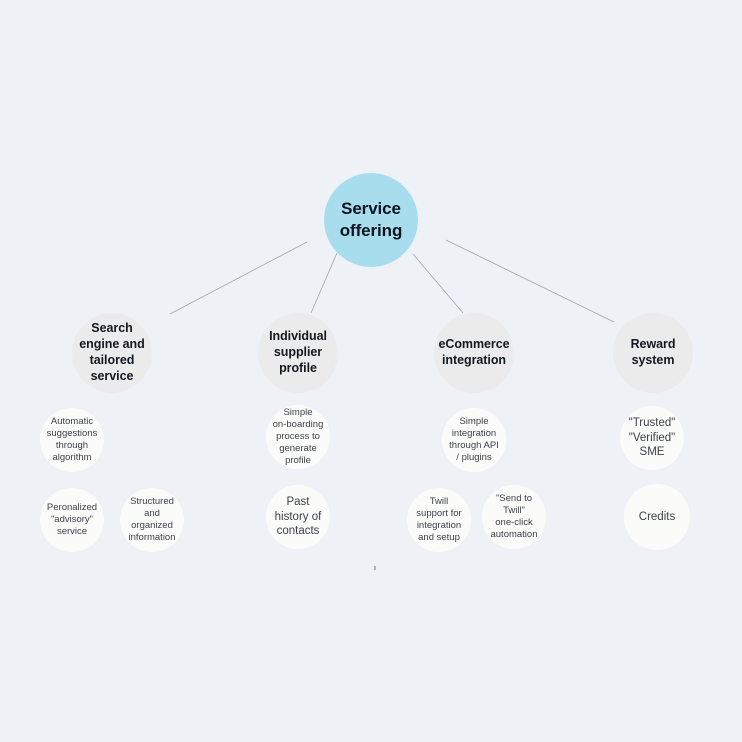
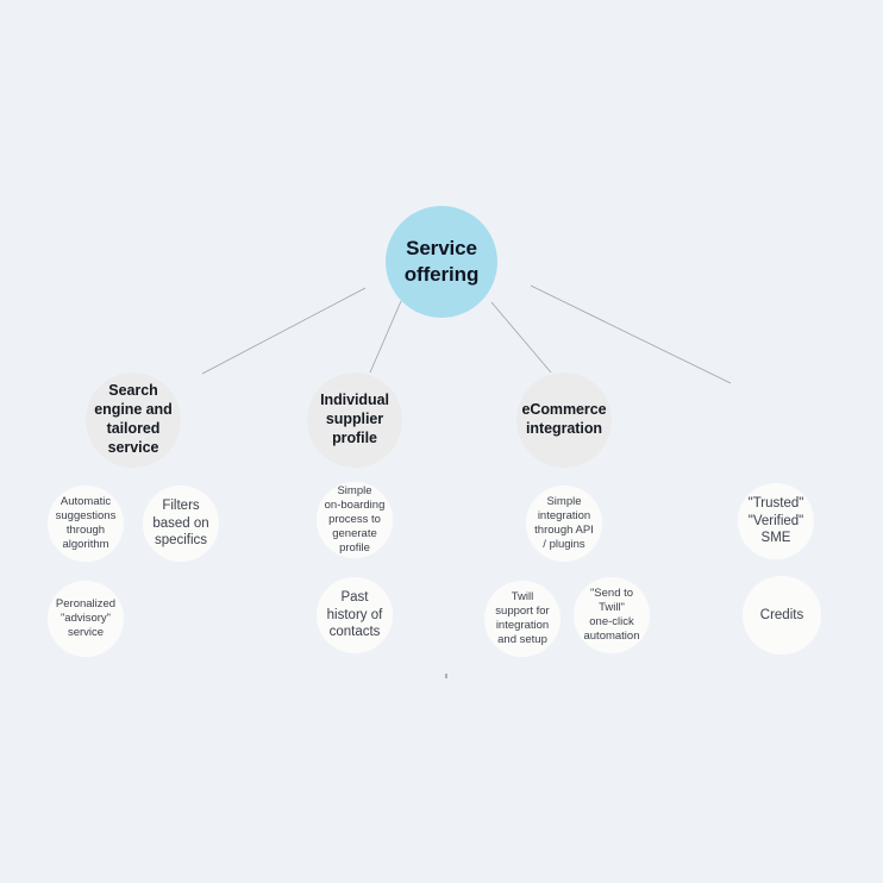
  Service
  offering
  Search
  engine and
  tailored
  service
  Automatic
  suggestions
  through
  algorithm
+ Filters
+ based on
+ specifics
  Peronalized
  "advisory"
  service
- Structured
- and
- organized
- information
  Individual
  supplier
  profile
  Simple
  on-boarding
  process to
  generate
  profile
  Past
  history of
  contacts
  eCommerce
  integration
  Simple
  integration
  through API
  / plugins
  Twill
  support for
  integration
  and setup
  "Send to
  Twill"
  one-click
  automation
- Reward
- system
  "Trusted"
  "Verified"
  SME
  Credits
